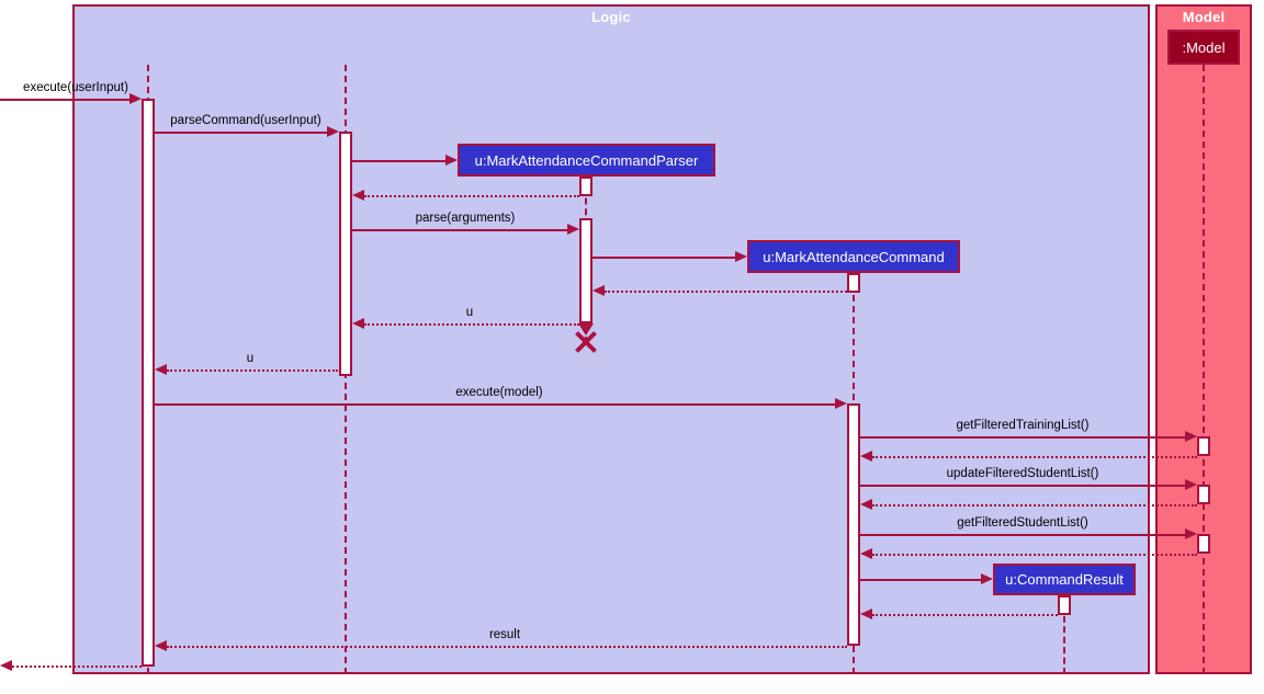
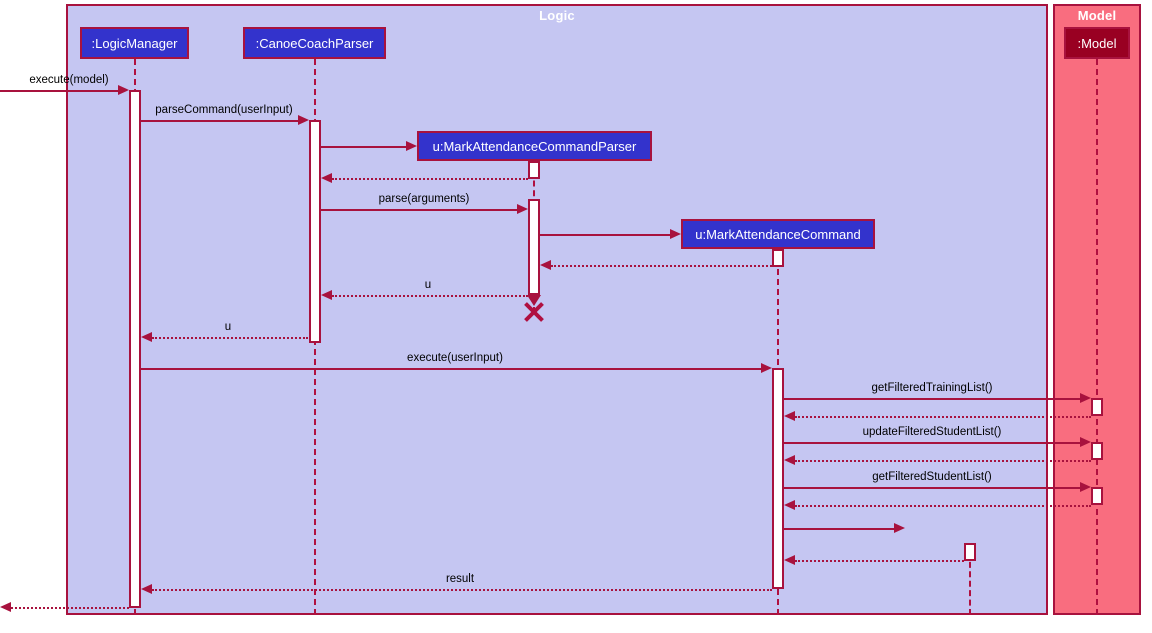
  Logic
  Model
+ :LogicManager
+ :CanoeCoachParser
  u:MarkAttendanceCommandParser
  u:MarkAttendanceCommand
- u:CommandResult
  :Model
- execute(userInput)
+ execute(model)
  parseCommand(userInput)
  parse(arguments)
  u
  u
- execute(model)
+ execute(userInput)
  getFilteredTrainingList()
  updateFilteredStudentList()
  getFilteredStudentList()
  result
